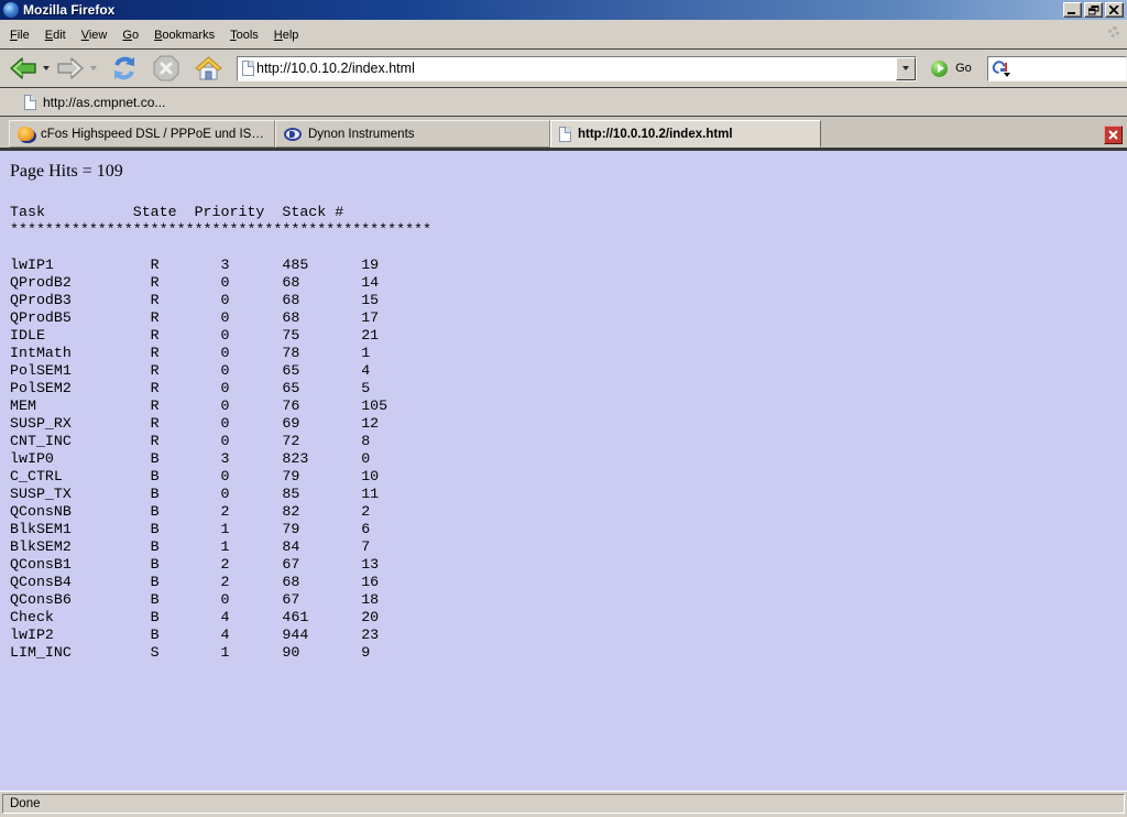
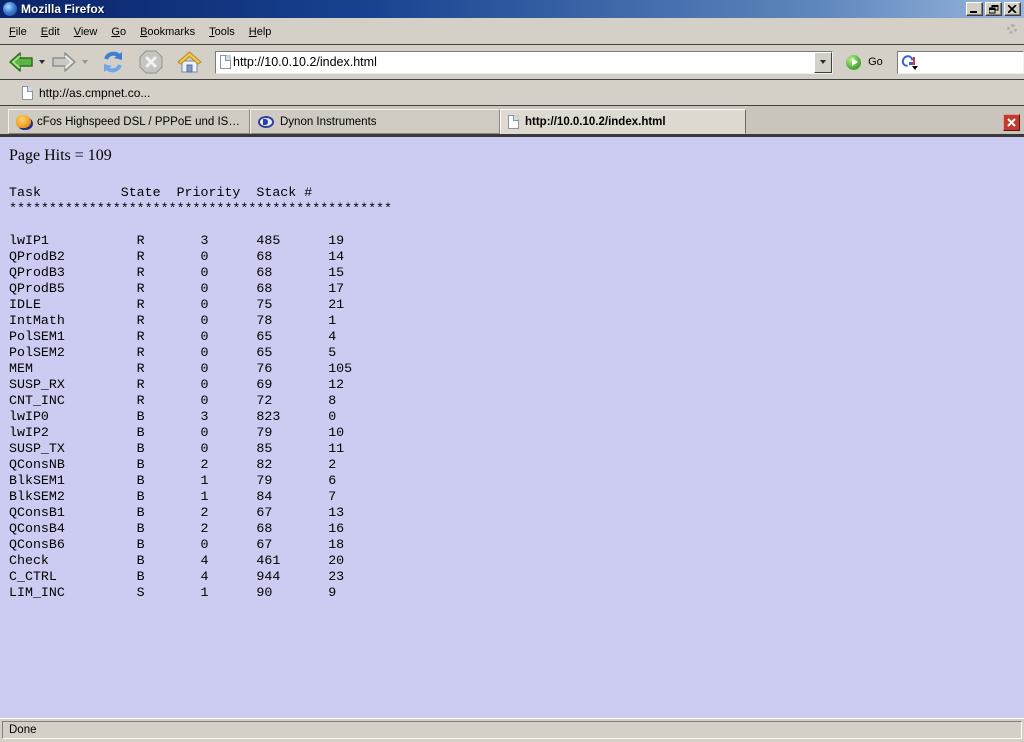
  Mozilla Firefox
  File Edit View Go Bookmarks Tools Help
  http://10.0.10.2/index.html
  Go
  http://as.cmpnet.co...
  cFos Highspeed DSL / PPPoE und ISDN
  Dynon Instruments
  http://10.0.10.2/index.html
  Page Hits = 109
  Task State Priority Stack #
  ************************************************
  lwIP1 R 3 485 19
  QProdB2 R 0 68 14
  QProdB3 R 0 68 15
  QProdB5 R 0 68 17
  IDLE R 0 75 21
  IntMath R 0 78 1
  PolSEM1 R 0 65 4
  PolSEM2 R 0 65 5
  MEM R 0 76 105
  SUSP_RX R 0 69 12
  CNT_INC R 0 72 8
  lwIP0 B 3 823 0
- C_CTRL B 0 79 10
+ lwIP2 B 0 79 10
  SUSP_TX B 0 85 11
  QConsNB B 2 82 2
  BlkSEM1 B 1 79 6
  BlkSEM2 B 1 84 7
  QConsB1 B 2 67 13
  QConsB4 B 2 68 16
  QConsB6 B 0 67 18
  Check B 4 461 20
- lwIP2 B 4 944 23
+ C_CTRL B 4 944 23
  LIM_INC S 1 90 9
  Done
